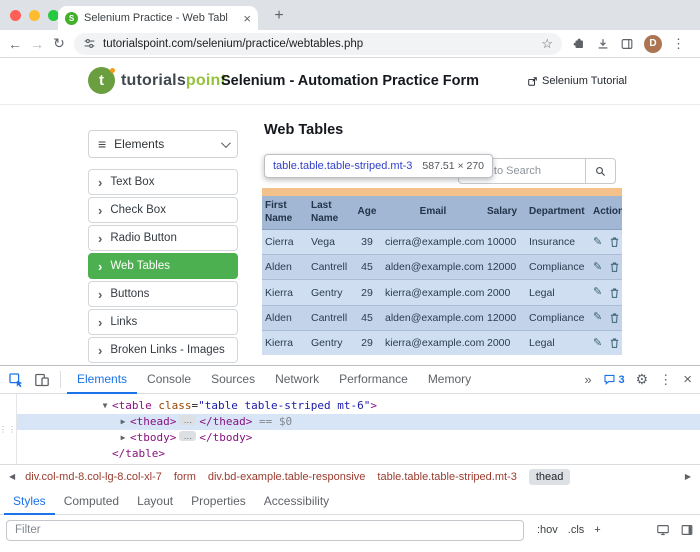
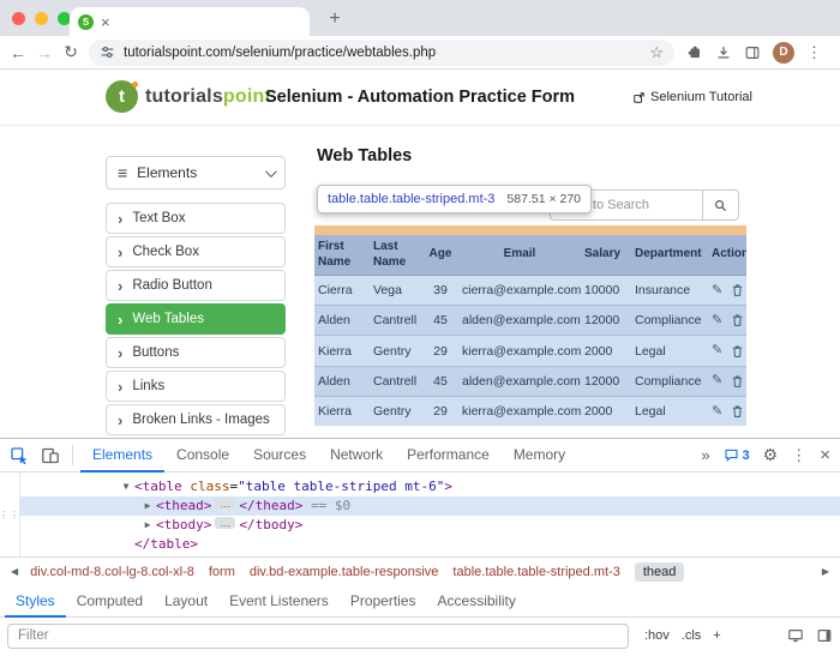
  S
- Selenium Practice - Web Tabl
  ×
  +
  ←
  →
  ↻
  tutorialspoint.com/selenium/practice/webtables.php
  ☆
  D
  ⋮
  t
  tutorialspoint
  Selenium - Automation Practice Form
  Selenium Tutorial
  ≡
  Elements
  ›
  Text Box
  ›
  Check Box
  ›
  Radio Button
  ›
  Web Tables
  ›
  Buttons
  ›
  Links
  ›
  Broken Links - Images
  Web Tables
  table.table.table-striped.mt-3
  587.51 × 270
  First Name	Last Name	Age	Email	Salary	Department	Action
  Cierra	Vega	39	cierra@example.com	10000	Insurance	✎
  Alden	Cantrell	45	alden@example.com	12000	Compliance	✎
  Kierra	Gentry	29	kierra@example.com	2000	Legal	✎
  Alden	Cantrell	45	alden@example.com	12000	Compliance	✎
  Kierra	Gentry	29	kierra@example.com	2000	Legal	✎
  Elements
  Console
  Sources
  Network
  Performance
  Memory
  »
  3
  ⚙
  ⋮
  ×
  ⋮⋮
  ▼ <table class="table table-striped mt-6">
  ▶ <thead> … </thead> == $0
  ▶ <tbody> … </tbody>
  </table>
  ◀
- div.col-md-8.col-lg-8.col-xl-7
+ div.col-md-8.col-lg-8.col-xl-8
  form
  div.bd-example.table-responsive
  table.table.table-striped.mt-3
  thead
  ▶
  Styles
  Computed
  Layout
+ Event Listeners
  Properties
  Accessibility
  Filter
  :hov
  .cls
  +
